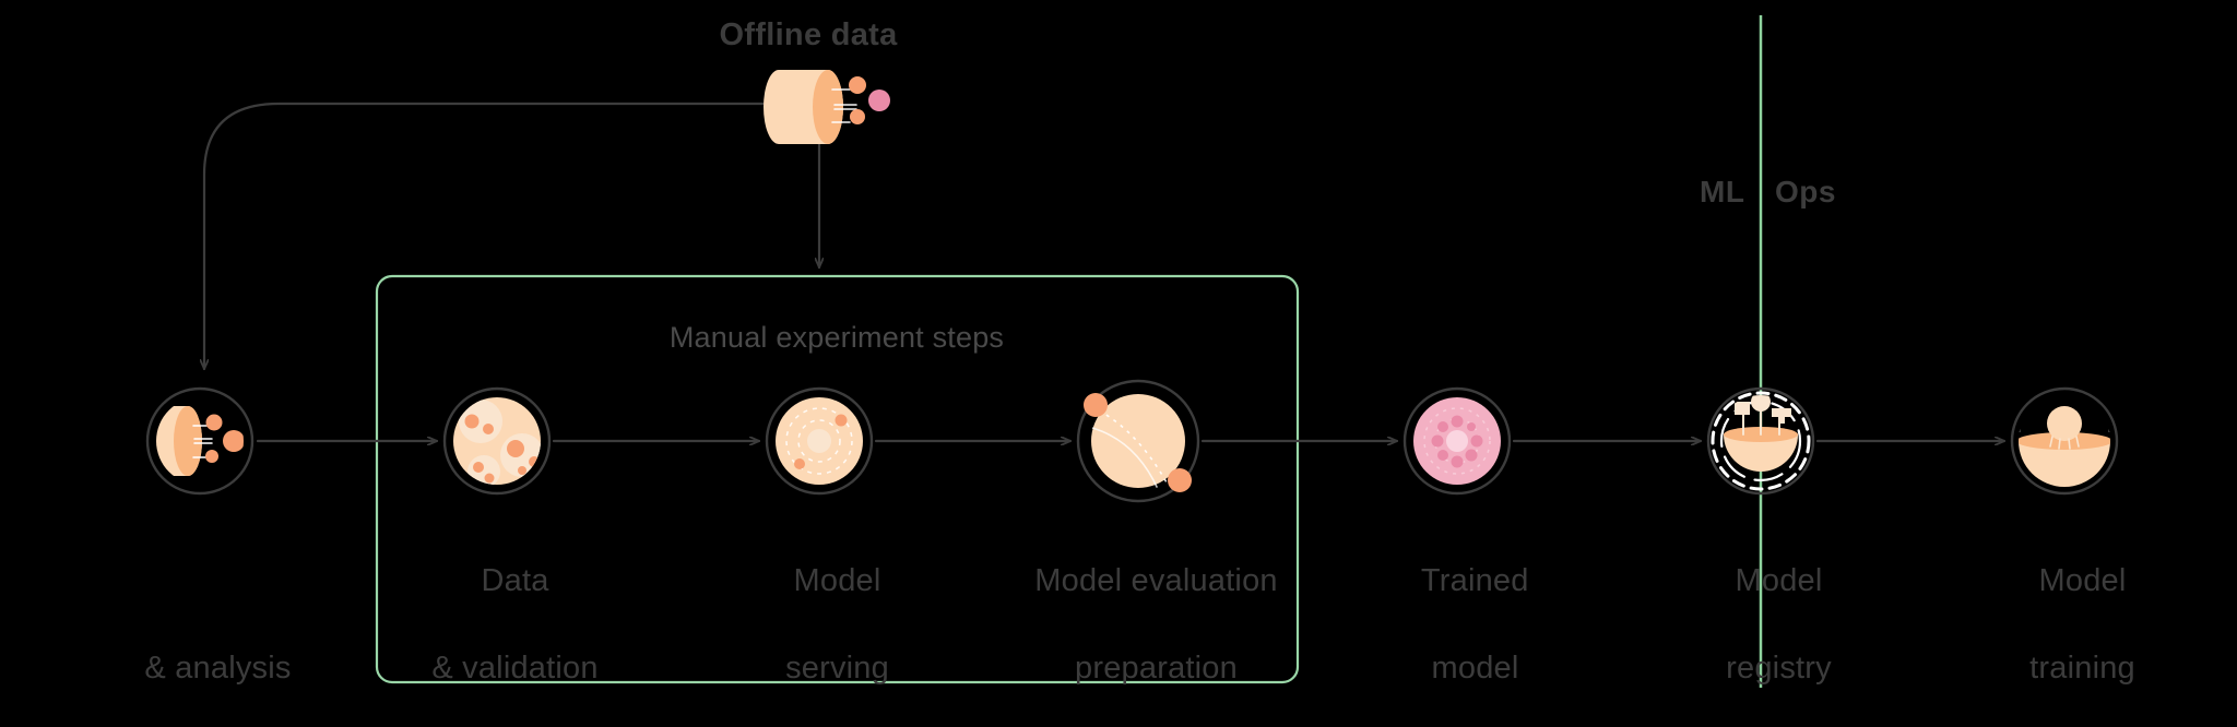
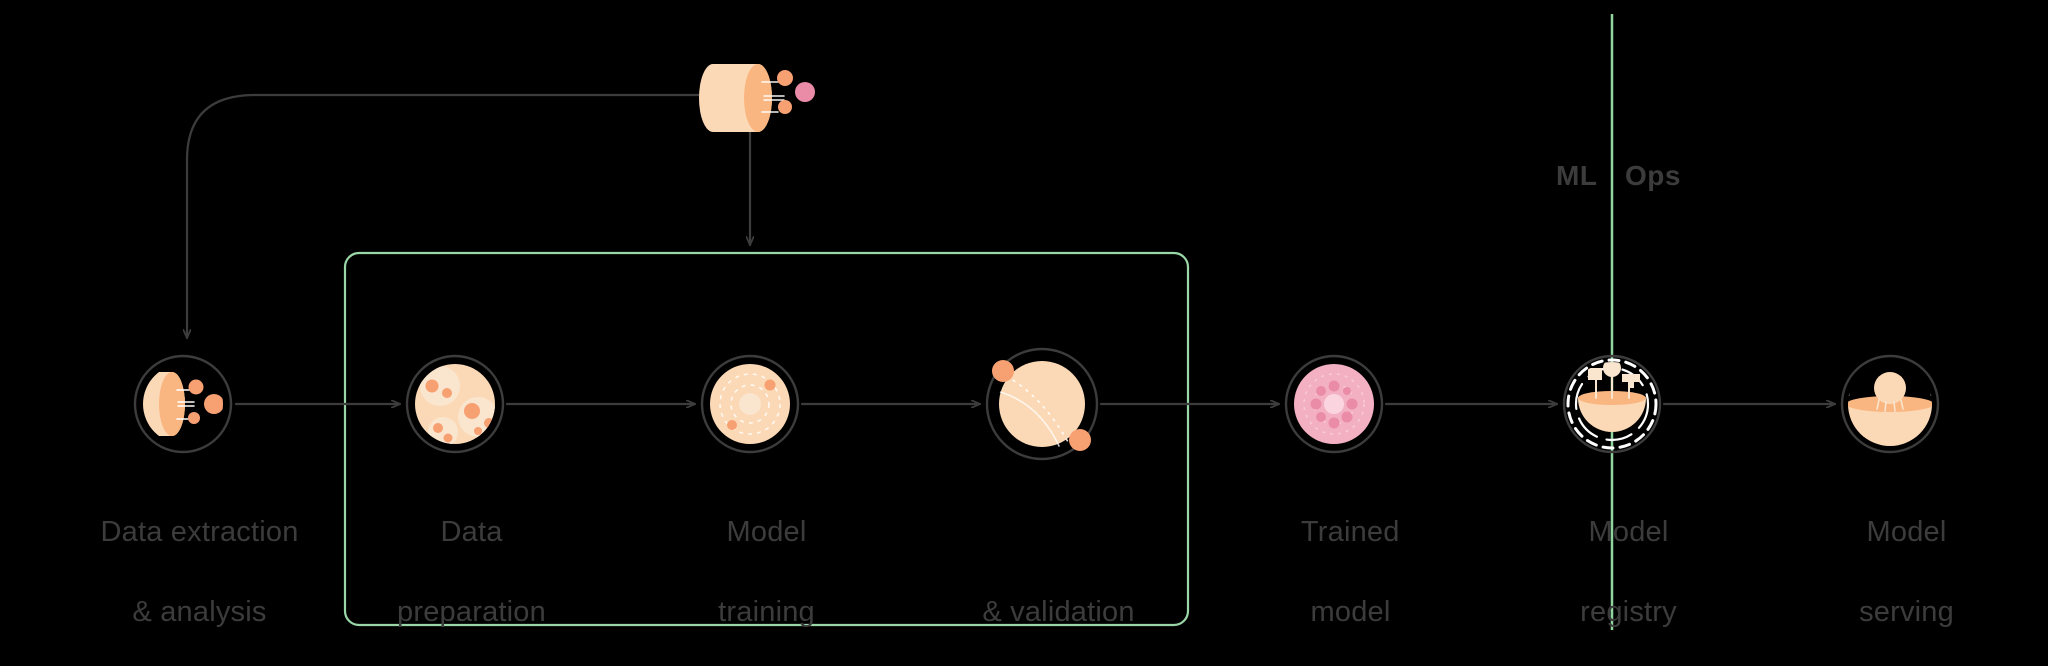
- Offline data
- Manual experiment steps
  ML
  Ops
+ Data extraction
  & analysis
  Data
- & validation
+ preparation
  Model
- serving
+ training
- Model evaluation
- preparation
+ & validation
  Trained
  model
  Model
  registry
  Model
- training
+ serving
